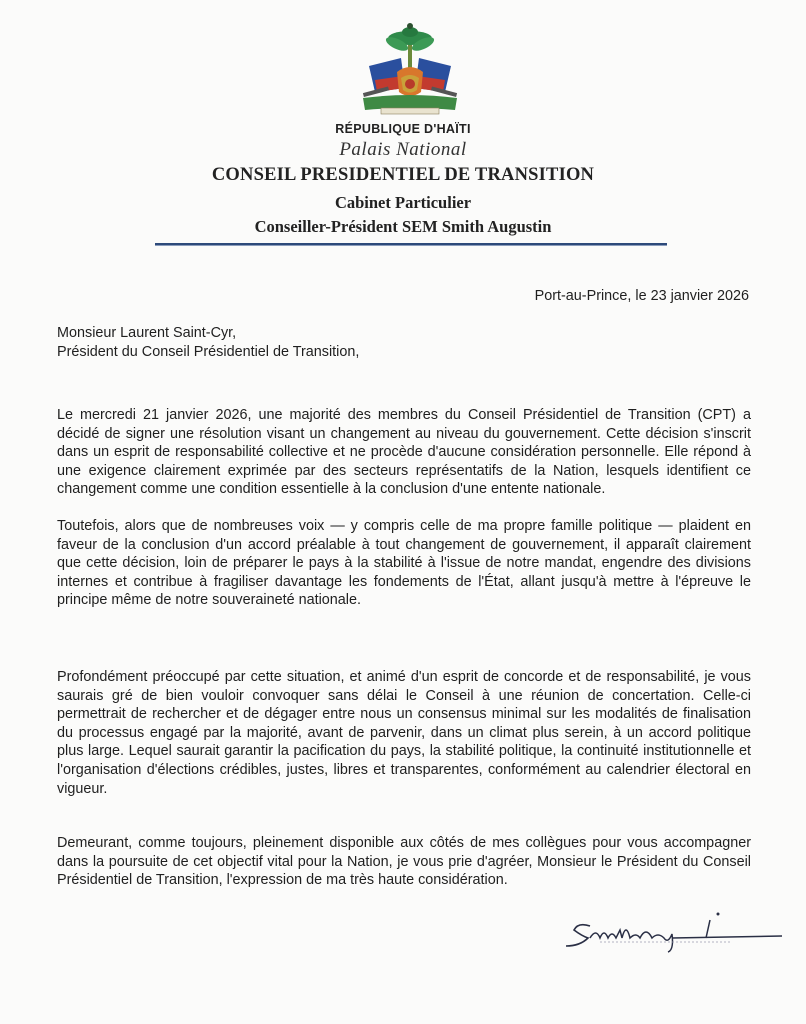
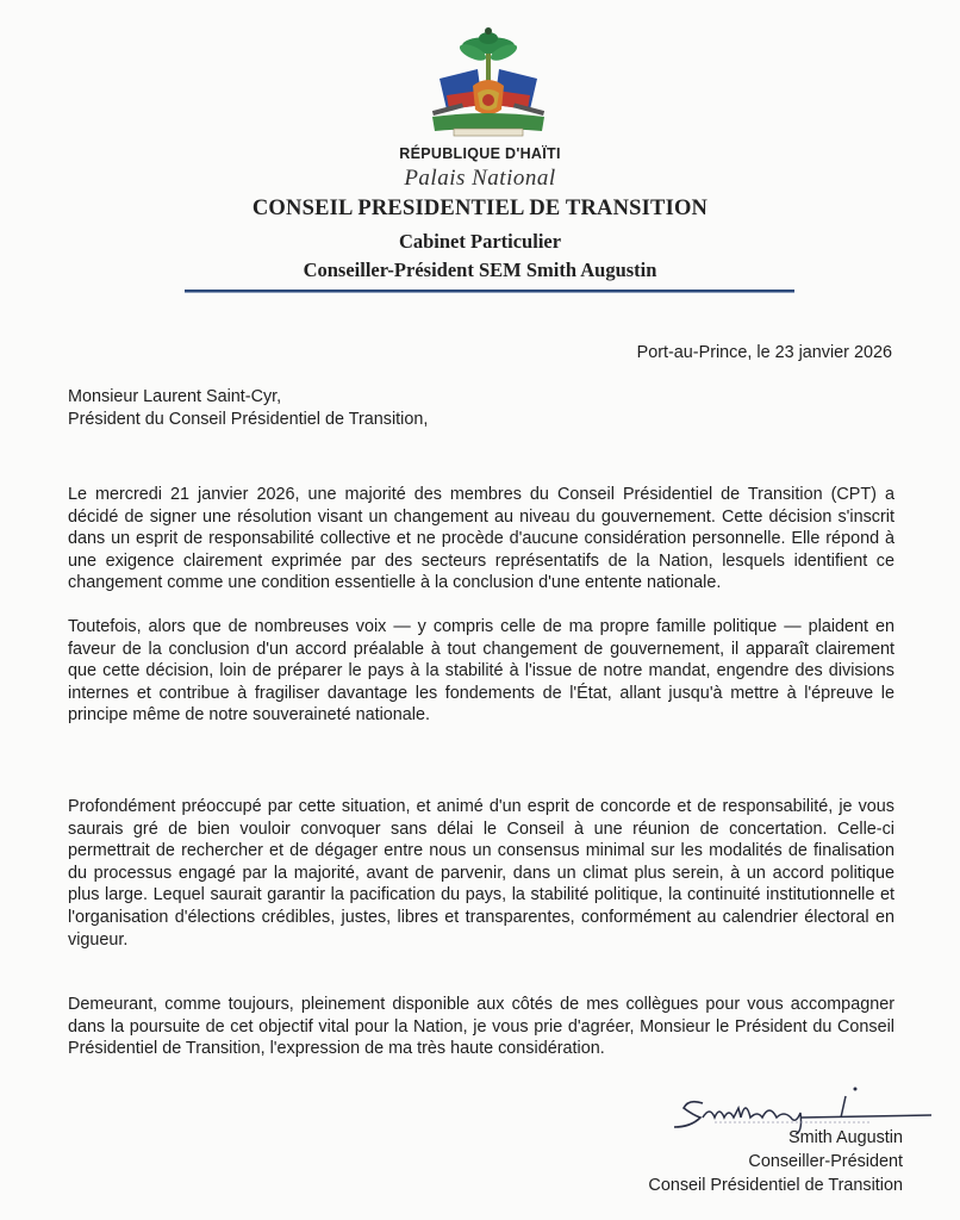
  RÉPUBLIQUE D'HAÏTI
  Palais National
  CONSEIL PRESIDENTIEL DE TRANSITION
  Cabinet Particulier
  Conseiller-Président SEM Smith Augustin
  Port-au-Prince, le 23 janvier 2026
  Monsieur Laurent Saint-Cyr,
  Président du Conseil Présidentiel de Transition,
  Le mercredi 21 janvier 2026, une majorité des membres du Conseil Présidentiel de Transition (CPT) a décidé de signer une résolution visant un changement au niveau du gouvernement. Cette décision s'inscrit dans un esprit de responsabilité collective et ne procède d'aucune considération personnelle. Elle répond à une exigence clairement exprimée par des secteurs représentatifs de la Nation, lesquels identifient ce changement comme une condition essentielle à la conclusion d'une entente nationale.
  Toutefois, alors que de nombreuses voix — y compris celle de ma propre famille politique — plaident en faveur de la conclusion d'un accord préalable à tout changement de gouvernement, il apparaît clairement que cette décision, loin de préparer le pays à la stabilité à l'issue de notre mandat, engendre des divisions internes et contribue à fragiliser davantage les fondements de l'État, allant jusqu'à mettre à l'épreuve le principe même de notre souveraineté nationale.
  Profondément préoccupé par cette situation, et animé d'un esprit de concorde et de responsabilité, je vous saurais gré de bien vouloir convoquer sans délai le Conseil à une réunion de concertation. Celle-ci permettrait de rechercher et de dégager entre nous un consensus minimal sur les modalités de finalisation du processus engagé par la majorité, avant de parvenir, dans un climat plus serein, à un accord politique plus large. Lequel saurait garantir la pacification du pays, la stabilité politique, la continuité institutionnelle et l'organisation d'élections crédibles, justes, libres et transparentes, conformément au calendrier électoral en vigueur.
  Demeurant, comme toujours, pleinement disponible aux côtés de mes collègues pour vous accompagner dans la poursuite de cet objectif vital pour la Nation, je vous prie d'agréer, Monsieur le Président du Conseil Présidentiel de Transition, l'expression de ma très haute considération.
+ Smith Augustin
+ Conseiller-Président
+ Conseil Présidentiel de Transition
